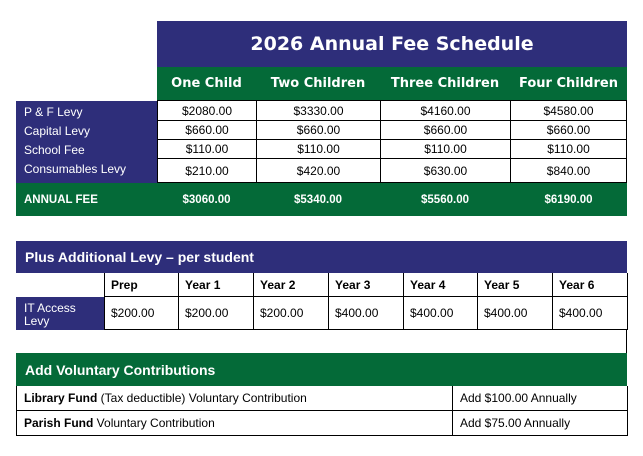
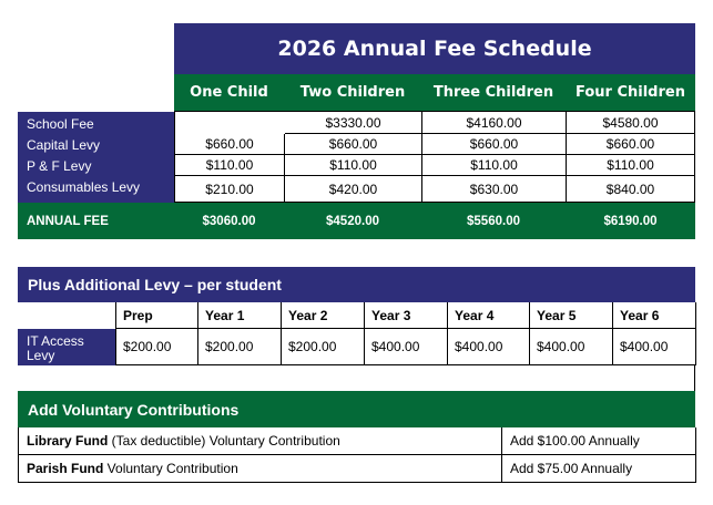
  2026 Annual Fee Schedule
  One Child
  Two Children
  Three Children
  Four Children
- P & F Levy
+ School Fee
  Capital Levy
- School Fee
+ P & F Levy
  Consumables Levy
- $2080.00
  $3330.00
  $4160.00
  $4580.00
  $660.00
  $660.00
  $660.00
  $660.00
  $110.00
  $110.00
  $110.00
  $110.00
  $210.00
  $420.00
  $630.00
  $840.00
  ANNUAL FEE
  $3060.00
- $5340.00
+ $4520.00
  $5560.00
  $6190.00
  Plus Additional Levy – per student
  Prep
  Year 1
  Year 2
  Year 3
  Year 4
  Year 5
  Year 6
  $200.00
  $200.00
  $200.00
  $400.00
  $400.00
  $400.00
  $400.00
  IT Access Levy
  Add Voluntary Contributions
  Library Fund
  (Tax deductible) Voluntary Contribution
  Add $100.00 Annually
  Parish Fund
  Voluntary Contribution
  Add $75.00 Annually
